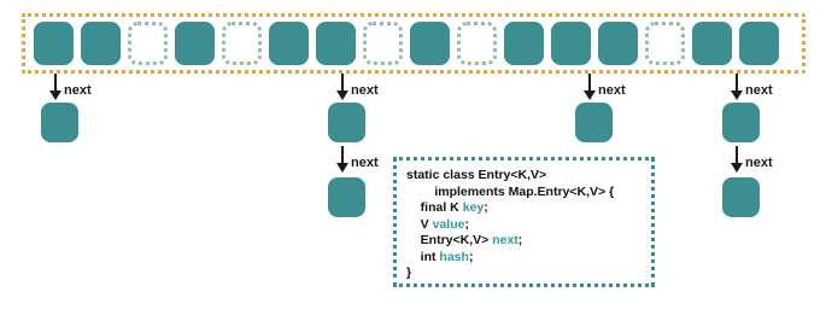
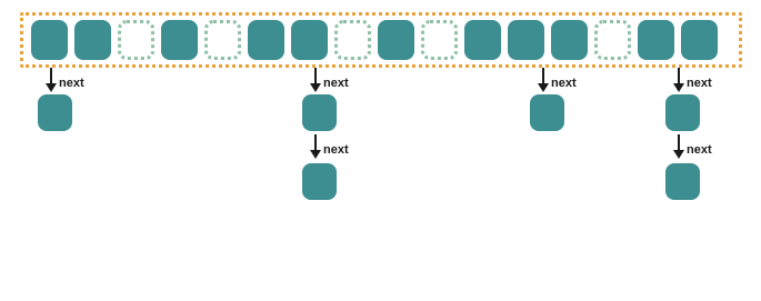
  next
  next
  next
  next
  next
  next
- static class Entry<K,V> implements Map.Entry<K,V> { final K key; V value; Entry<K,V> next; int hash; }
